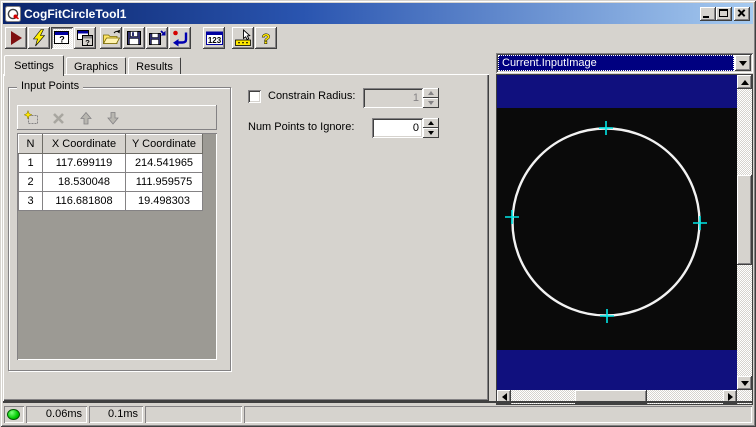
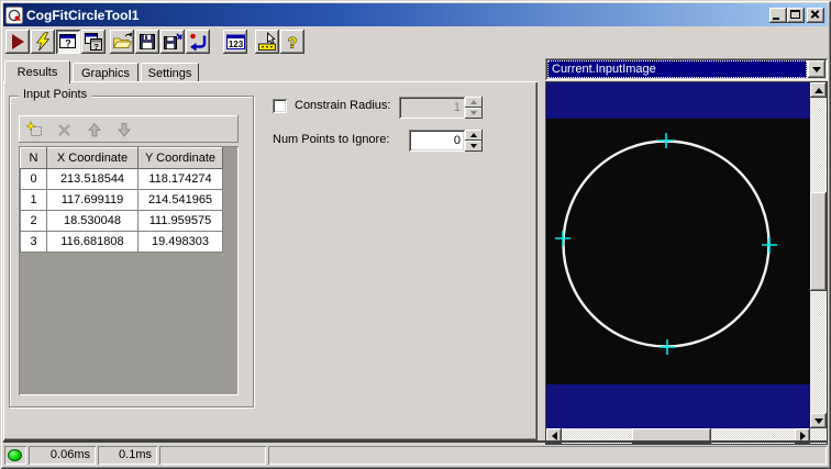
  CogFitCircleTool1
  ?
  ?
  123
  ?
- Settings
+ Results
  Graphics
- Results
+ Settings
  Input Points
  N	X Coordinate	Y Coordinate
+ 0	213.518544	118.174274
  1	117.699119	214.541965
  2	18.530048	111.959575
  3	116.681808	19.498303
  Constrain Radius:
  1
  Num Points to Ignore:
  0
  Current.InputImage
  0.06ms
  0.1ms
